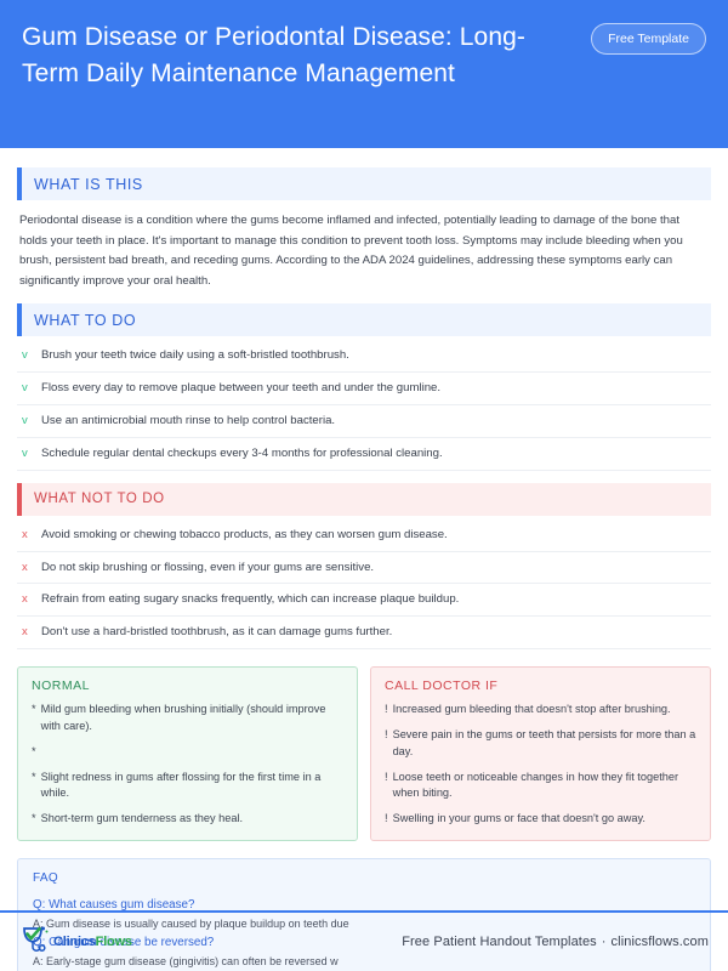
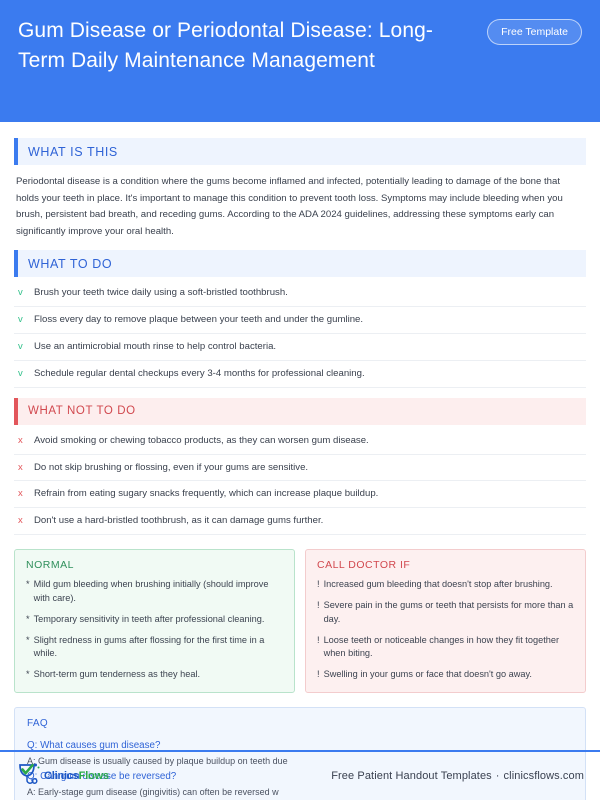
  Gum Disease or Periodontal Disease: Long-Term Daily Maintenance Management
  Free Template
  WHAT IS THIS
  Periodontal disease is a condition where the gums become inflamed and infected, potentially leading to damage of the bone that holds your teeth in place. It's important to manage this condition to prevent tooth loss. Symptoms may include bleeding when you brush, persistent bad breath, and receding gums. According to the ADA 2024 guidelines, addressing these symptoms early can significantly improve your oral health.
  WHAT TO DO
  v
  Brush your teeth twice daily using a soft-bristled toothbrush.
  v
  Floss every day to remove plaque between your teeth and under the gumline.
  v
  Use an antimicrobial mouth rinse to help control bacteria.
  v
  Schedule regular dental checkups every 3-4 months for professional cleaning.
  WHAT NOT TO DO
  x
  Avoid smoking or chewing tobacco products, as they can worsen gum disease.
  x
  Do not skip brushing or flossing, even if your gums are sensitive.
  x
  Refrain from eating sugary snacks frequently, which can increase plaque buildup.
  x
  Don't use a hard-bristled toothbrush, as it can damage gums further.
  NORMAL
  *
  Mild gum bleeding when brushing initially (should improve with care).
  *
+ Temporary sensitivity in teeth after professional cleaning.
  *
  Slight redness in gums after flossing for the first time in a while.
  *
  Short-term gum tenderness as they heal.
  CALL DOCTOR IF
  !
  Increased gum bleeding that doesn't stop after brushing.
  !
  Severe pain in the gums or teeth that persists for more than a day.
  !
  Loose teeth or noticeable changes in how they fit together when biting.
  !
  Swelling in your gums or face that doesn't go away.
  FAQ
  Q: What causes gum disease?
  A: Gum disease is usually caused by plaque buildup on teeth due
  Q: Can gum disease be reversed?
  A: Early-stage gum disease (gingivitis) can often be reversed w
  ClinicsFlows
  Free Patient Handout Templates · clinicsflows.com
